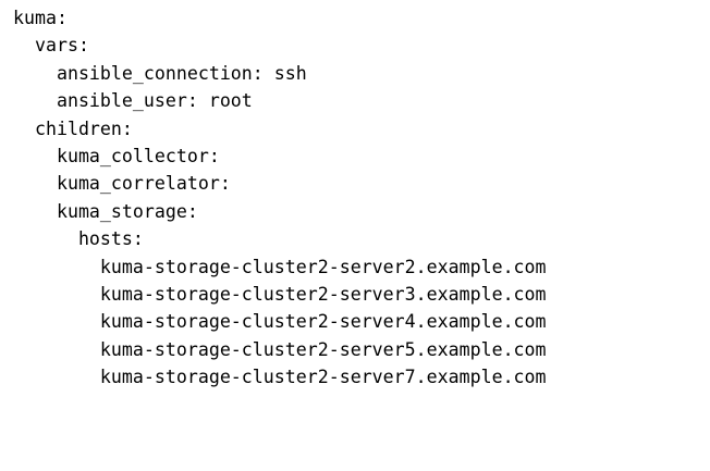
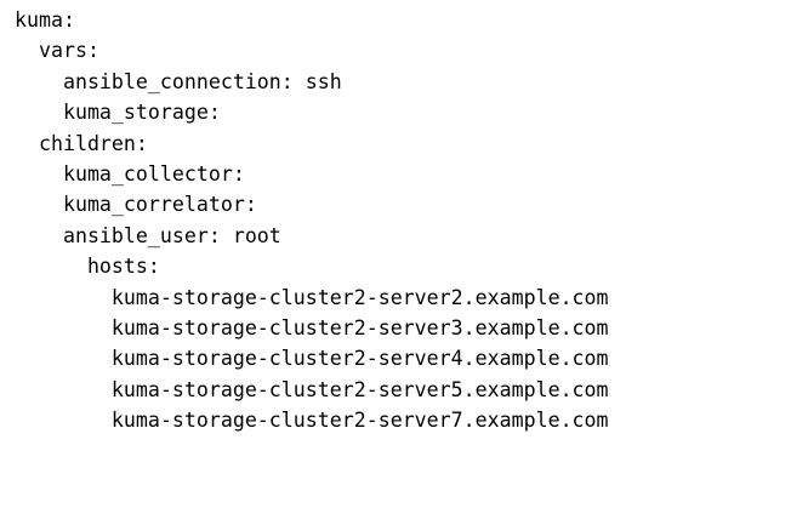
  kuma:
  vars:
  ansible_connection: ssh
- ansible_user: root
+ kuma_storage:
  children:
  kuma_collector:
  kuma_correlator:
- kuma_storage:
+ ansible_user: root
  hosts:
  kuma-storage-cluster2-server2.example.com
  kuma-storage-cluster2-server3.example.com
  kuma-storage-cluster2-server4.example.com
  kuma-storage-cluster2-server5.example.com
  kuma-storage-cluster2-server7.example.com
